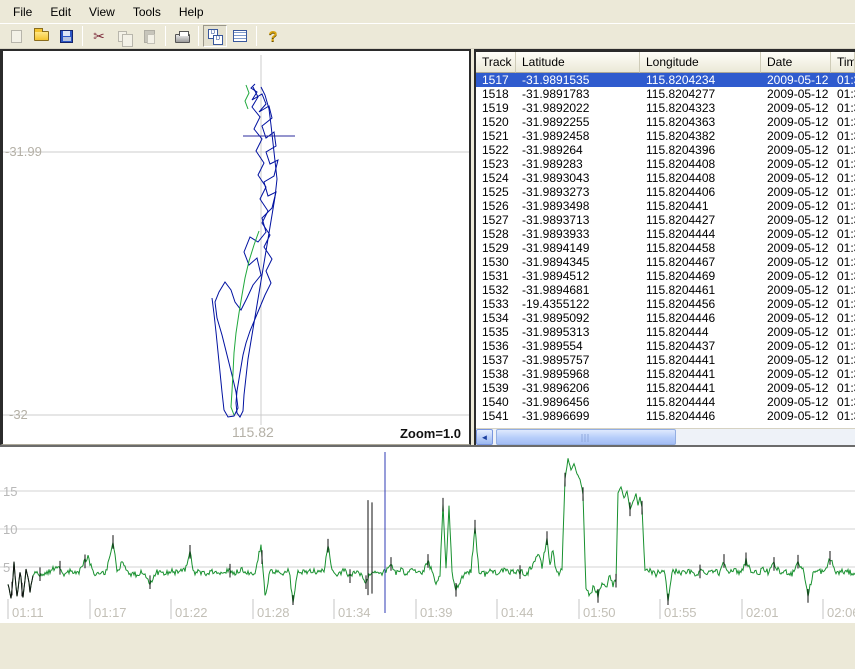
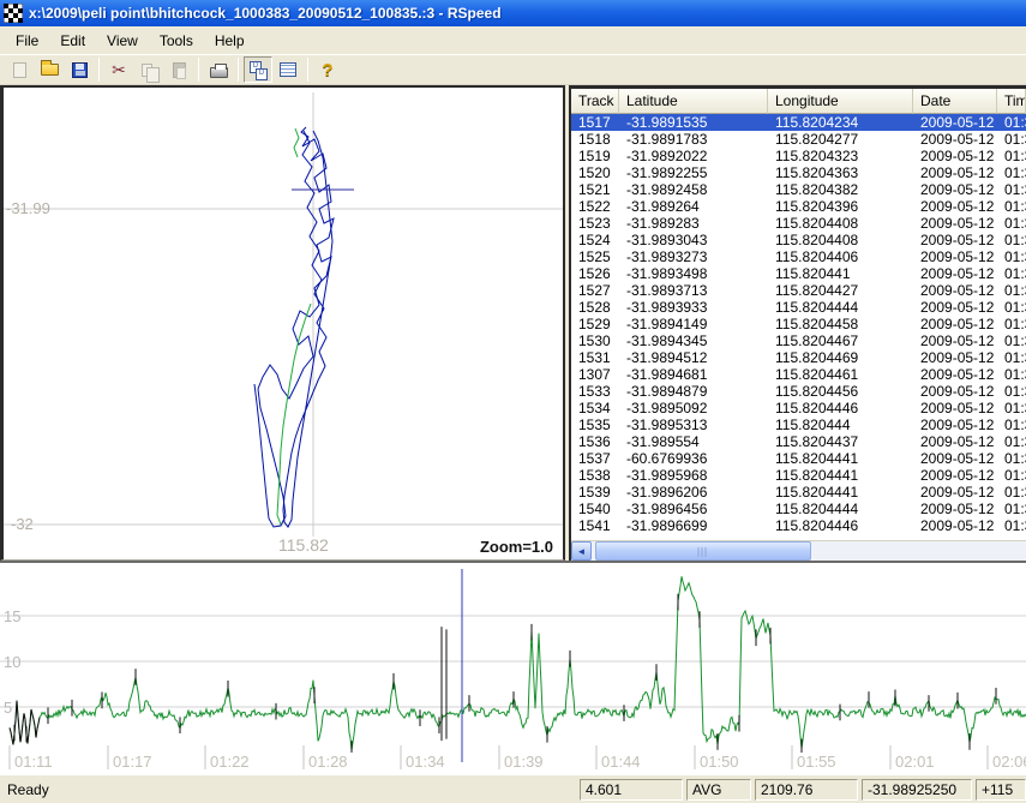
+ x:\2009\peli point\bhitchcock_1000383_20090512_100835.:3 - RSpeed
  File
  Edit
  View
  Tools
  Help
  ✂
  ?
  -31.99
  -32
  115.82
  Zoom=1.0
  Track
  Latitude
  Longitude
  Date
  Tim
  1517
  -31.9891535
  115.8204234
  2009-05-12
  01:
  1518
  -31.9891783
  115.8204277
  2009-05-12
  01:
  1519
  -31.9892022
  115.8204323
  2009-05-12
  01:
  1520
  -31.9892255
  115.8204363
  2009-05-12
  01:
  1521
  -31.9892458
  115.8204382
  2009-05-12
  01:
  1522
  -31.989264
  115.8204396
  2009-05-12
  01:
  1523
  -31.989283
  115.8204408
  2009-05-12
  01:
  1524
  -31.9893043
  115.8204408
  2009-05-12
  01:
  1525
  -31.9893273
  115.8204406
  2009-05-12
  01:
  1526
  -31.9893498
  115.820441
  2009-05-12
  01:
  1527
  -31.9893713
  115.8204427
  2009-05-12
  01:
  1528
  -31.9893933
  115.8204444
  2009-05-12
  01:
  1529
  -31.9894149
  115.8204458
  2009-05-12
  01:
  1530
  -31.9894345
  115.8204467
  2009-05-12
  01:
  1531
  -31.9894512
  115.8204469
  2009-05-12
  01:
- 1532
+ 1307
  -31.9894681
  115.8204461
  2009-05-12
  01:
  1533
- -19.4355122
+ -31.9894879
  115.8204456
  2009-05-12
  01:
  1534
  -31.9895092
  115.8204446
  2009-05-12
  01:
  1535
  -31.9895313
  115.820444
  2009-05-12
  01:
  1536
  -31.989554
  115.8204437
  2009-05-12
  01:
  1537
- -31.9895757
+ -60.6769936
  115.8204441
  2009-05-12
  01:
  1538
  -31.9895968
  115.8204441
  2009-05-12
  01:
  1539
  -31.9896206
  115.8204441
  2009-05-12
  01:
  1540
  -31.9896456
  115.8204444
  2009-05-12
  01:
  1541
  -31.9896699
  115.8204446
  2009-05-12
  01:
  ◄
  15
  10
  5
  01:11
  01:17
  01:22
  01:28
  01:34
  01:39
  01:44
  01:50
  01:55
  02:01
  02:0
+ Ready
+ 4.601
+ AVG
+ 2109.76
+ -31.98925250
+ +115
